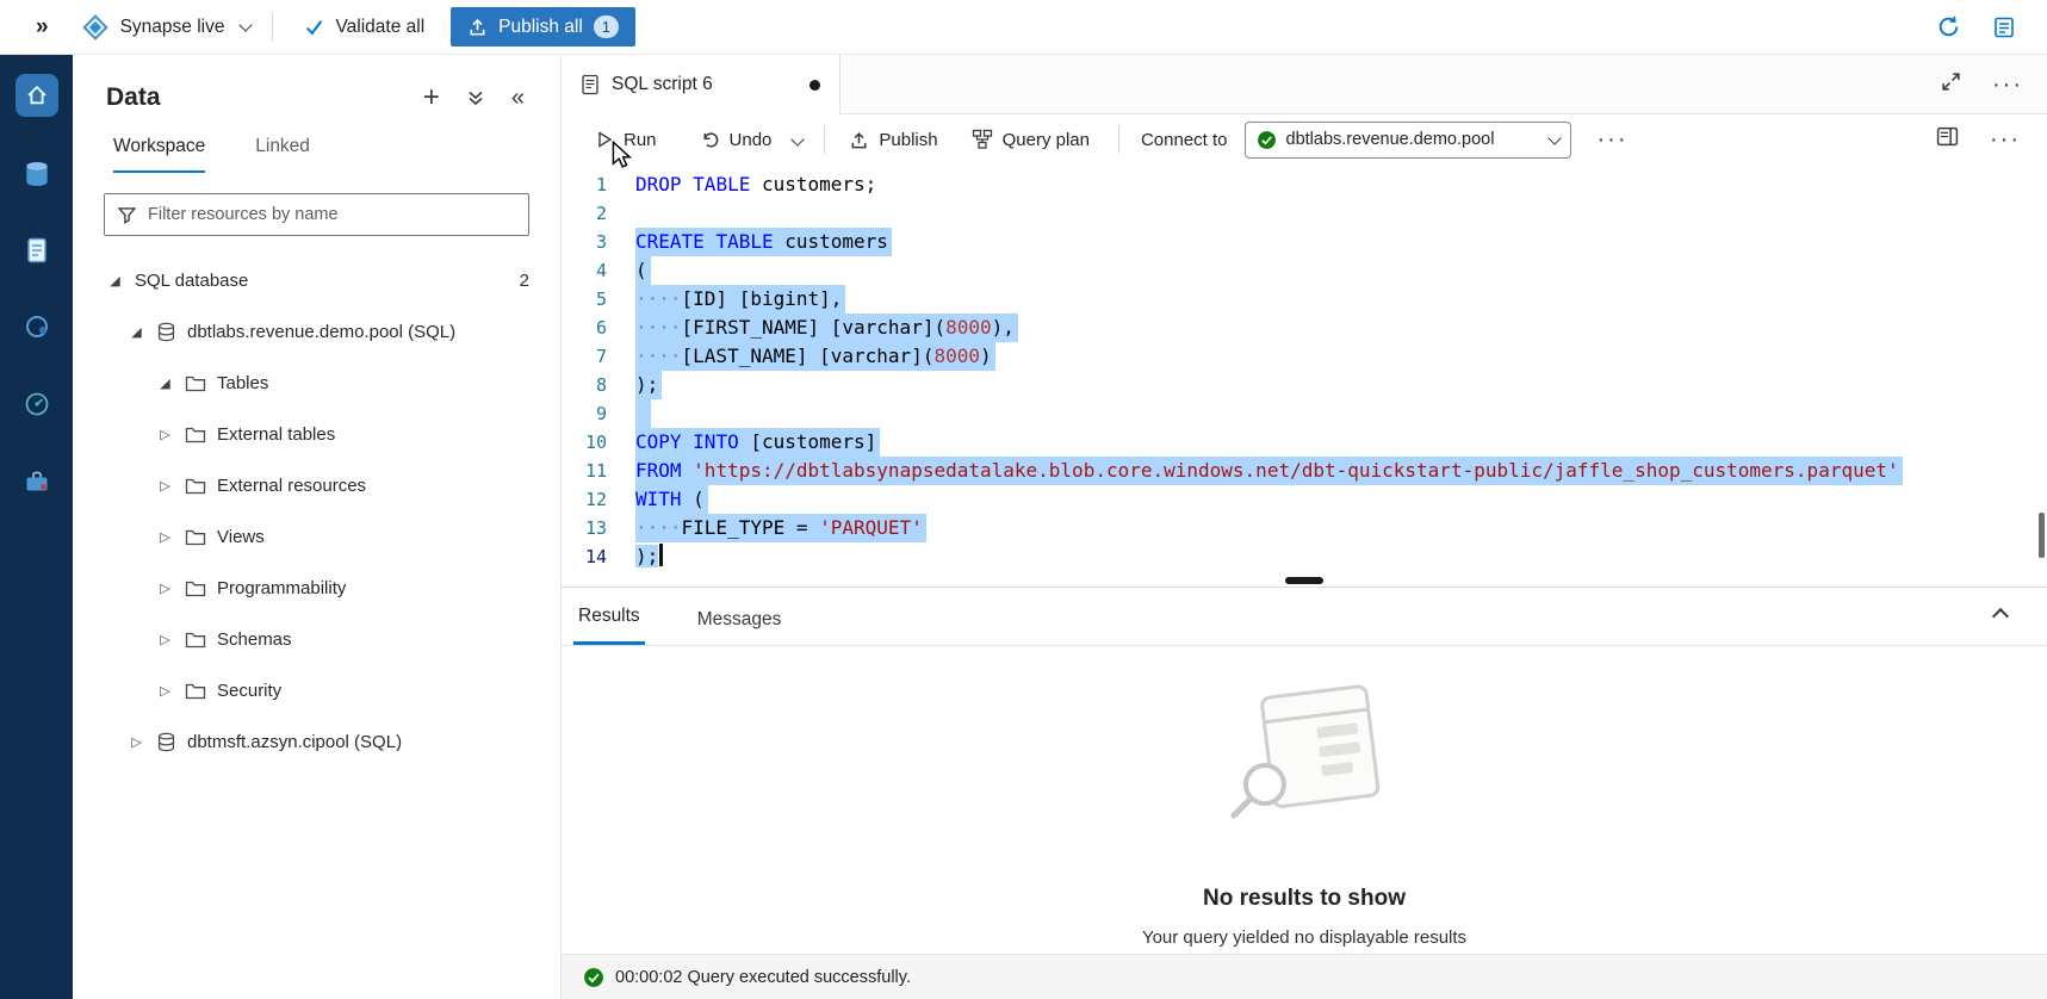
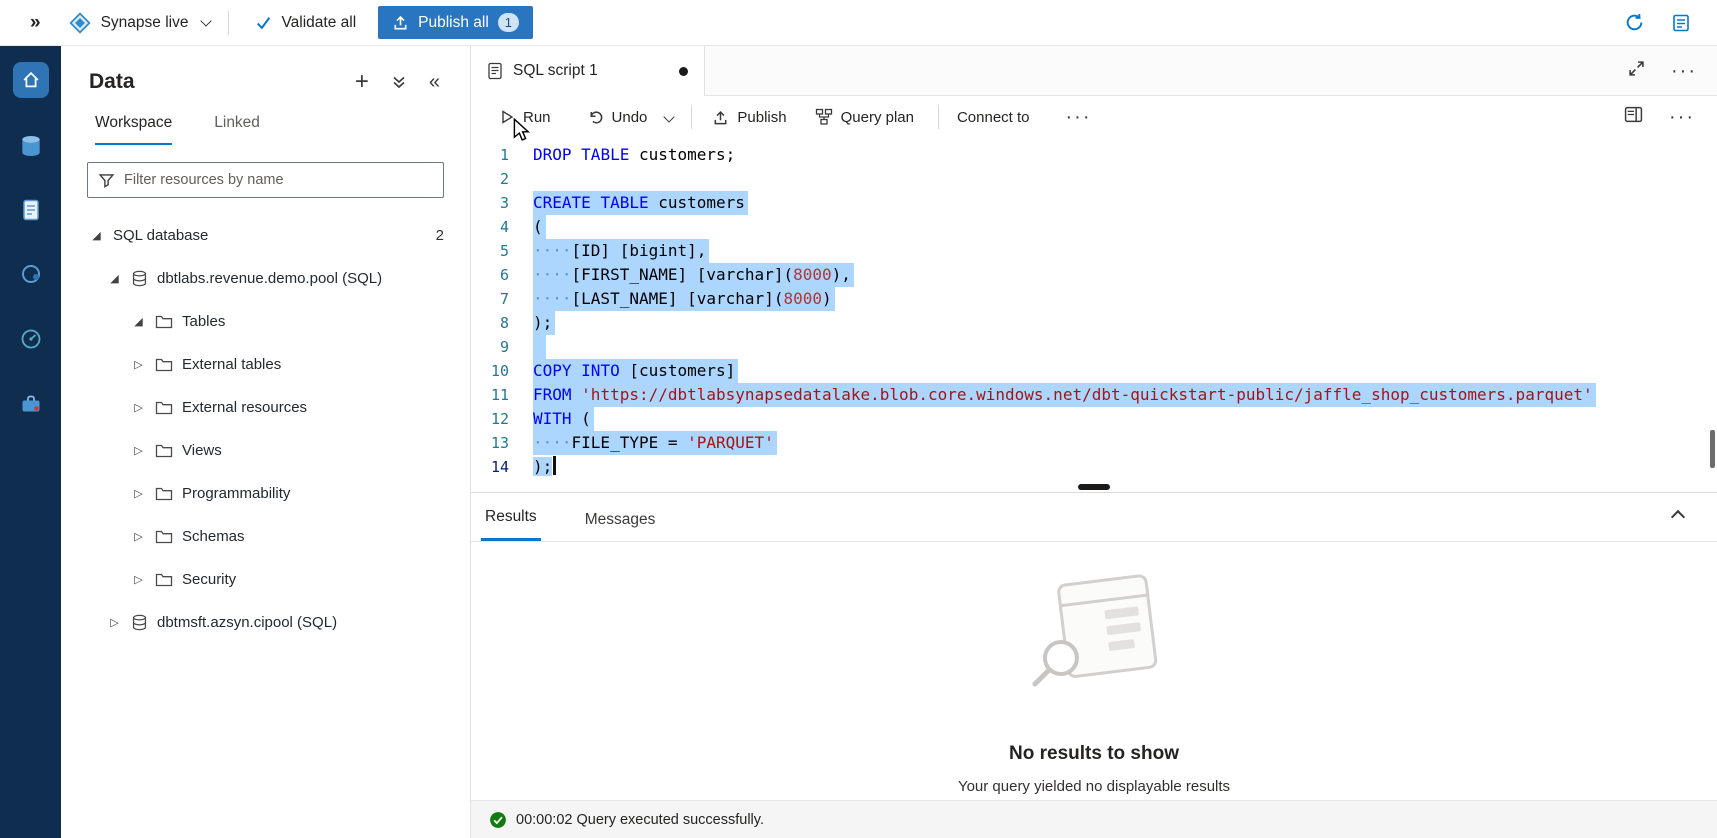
  »
  Synapse live
  Validate all
  Publish all
  1
  Data
  +
  «
  Workspace
  Linked
  Filter resources by name
  ◢
  SQL database
  2
  ◢
  dbtlabs.revenue.demo.pool (SQL)
  ◢
  Tables
  ▷
  External tables
  ▷
  External resources
  ▷
  Views
  ▷
  Programmability
  ▷
  Schemas
  ▷
  Security
  ▷
  dbtmsft.azsyn.cipool (SQL)
- SQL script 6
+ SQL script 1
  ···
  Run
  Undo
  Publish
  Query plan
  Connect to
- dbtlabs.revenue.demo.pool
  ···
  ···
  1
  DROP TABLE customers;
  2
  3
  CREATE TABLE customers
  4
  (
  5
  ····[ID] [bigint],
  6
  ····[FIRST_NAME] [varchar](8000),
  7
  ····[LAST_NAME] [varchar](8000)
  8
  );
  9
  10
  COPY INTO [customers]
  11
  FROM 'https://dbtlabsynapsedatalake.blob.core.windows.net/dbt-quickstart-public/jaffle_shop_customers.parquet'
  12
  WITH (
  13
  ····FILE_TYPE = 'PARQUET'
  14
  );
  Results
  Messages
  No results to show
  Your query yielded no displayable results
  00:00:02 Query executed successfully.
